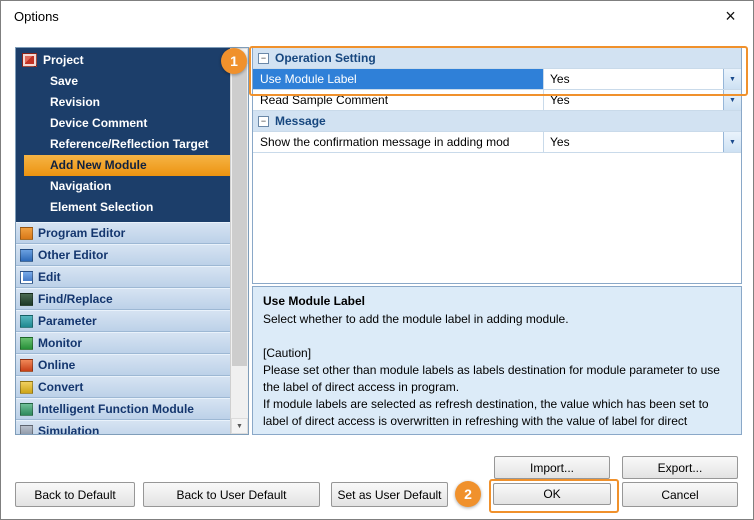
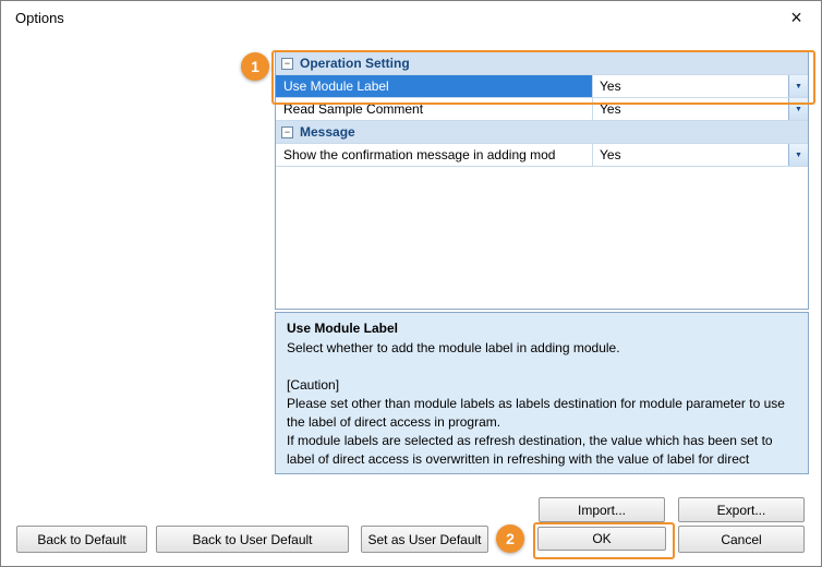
  Options
  ×
- Project
- Save
- Revision
- Device Comment
- Reference/Reflection Target
- Add New Module
- Navigation
- Element Selection
- Program Editor
- Other Editor
- Edit
- Find/Replace
- Parameter
- Monitor
- Online
- Convert
- Intelligent Function Module
- Simulation
  −
  Operation Setting
  Use Module Label
  Yes
  Read Sample Comment
  Yes
  −
  Message
  Show the confirmation message in adding mod
  Yes
  Use Module Label
  Select whether to add the module label in adding module.
  [Caution]
  Please set other than module labels as labels destination for module parameter to use the label of direct access in program.
  If module labels are selected as refresh destination, the value which has been set to label of direct access is overwritten in refreshing with the value of label for direct
  Import...
  Export...
  Back to Default
  Back to User Default
  Set as User Default
  OK
  Cancel
  1
  2
